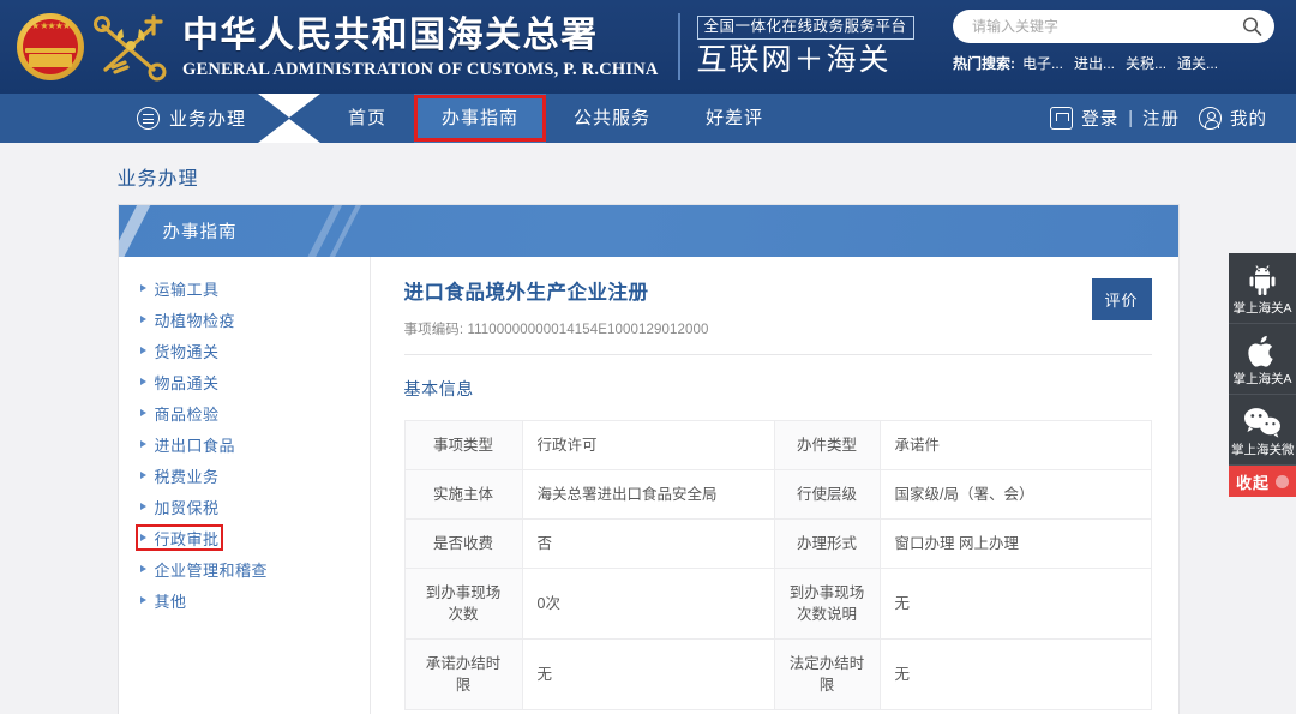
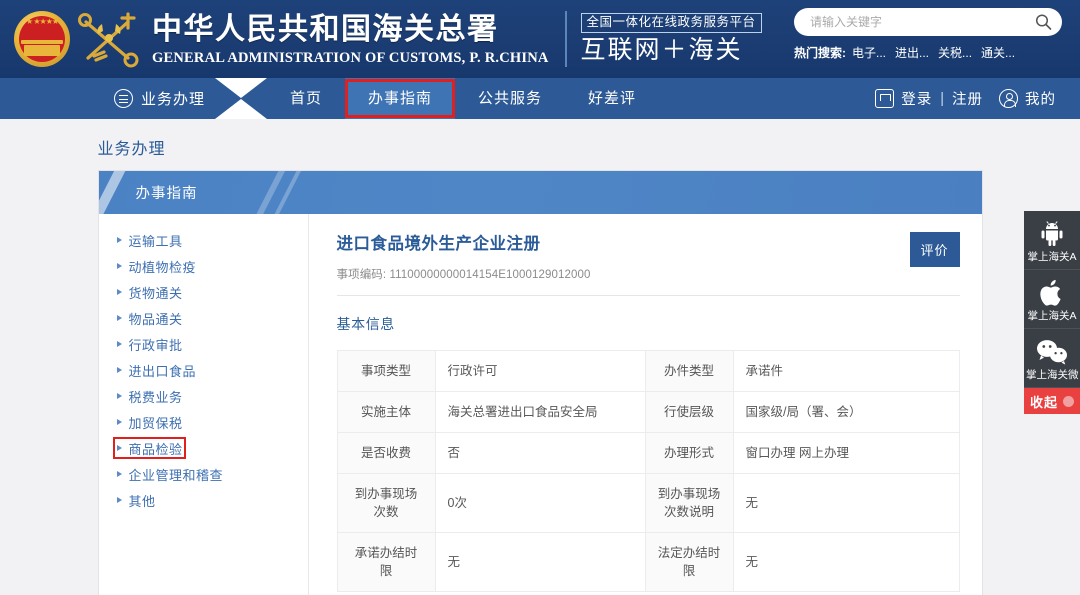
  ★ ★★★★
  中华人民共和国海关总署
  GENERAL ADMINISTRATION OF CUSTOMS, P. R.CHINA
  全国一体化在线政务服务平台
  互联网＋海关
  请输入关键字
  热门搜索:
  电子...
  进出...
  关税...
  通关...
  业务办理
  首页
  办事指南
  公共服务
  好差评
  登录
  |
  注册
  我的
  业务办理
  办事指南
  运输工具
  动植物检疫
  货物通关
  物品通关
- 商品检验
+ 行政审批
  进出口食品
  税费业务
  加贸保税
- 行政审批
+ 商品检验
  企业管理和稽查
  其他
  进口食品境外生产企业注册
  事项编码: 11100000000014154E1000129012000
  评价
  基本信息
  事项类型	行政许可	办件类型	承诺件
  实施主体	海关总署进出口食品安全局	行使层级	国家级/局（署、会）
  是否收费	否	办理形式	窗口办理 网上办理
  到办事现场次数	0次	到办事现场次数说明	无
  承诺办结时限	无	法定办结时限	无
  掌上海关A
  掌上海关A
  掌上海关微
  收起
